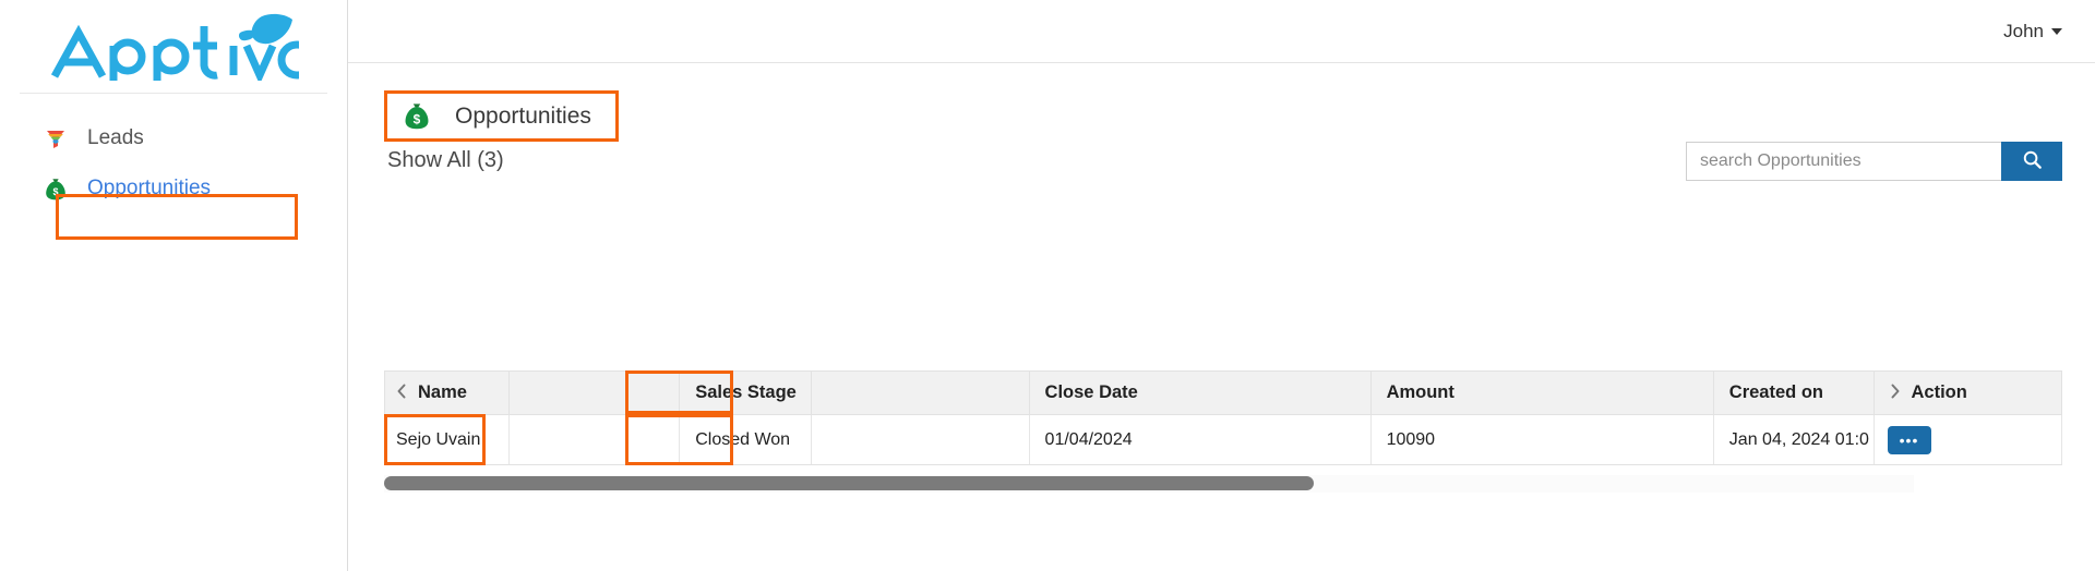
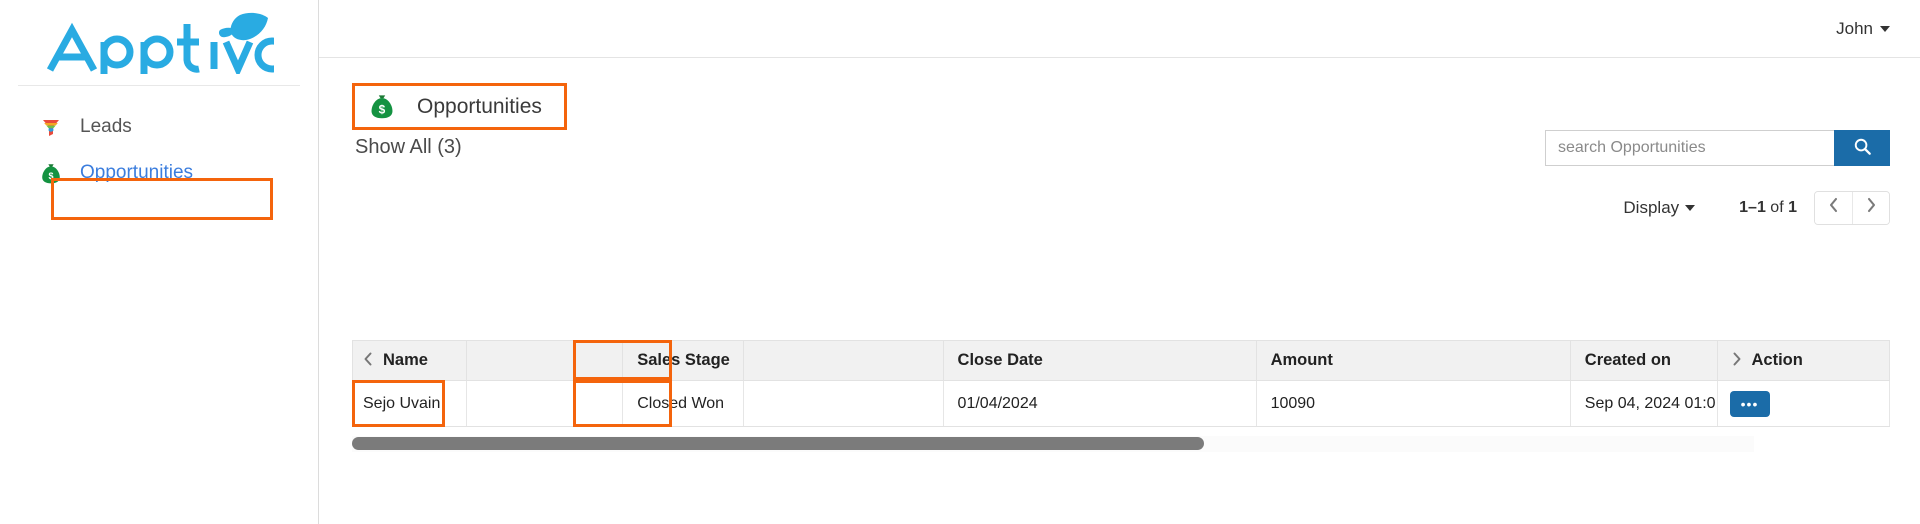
  Leads
  $
  Opportunities
  John
  $
  Opportunities
  Show All (3)
  search Opportunities
+ Display
+ 1–1 of 1
  Name		Sales Stage		Close Date	Amount	Created on	Action
- Sejo Uvain		Closed Won		01/04/2024	10090	Jan 04, 2024 01:0	•••
+ Sejo Uvain		Closed Won		01/04/2024	10090	Sep 04, 2024 01:0	•••
